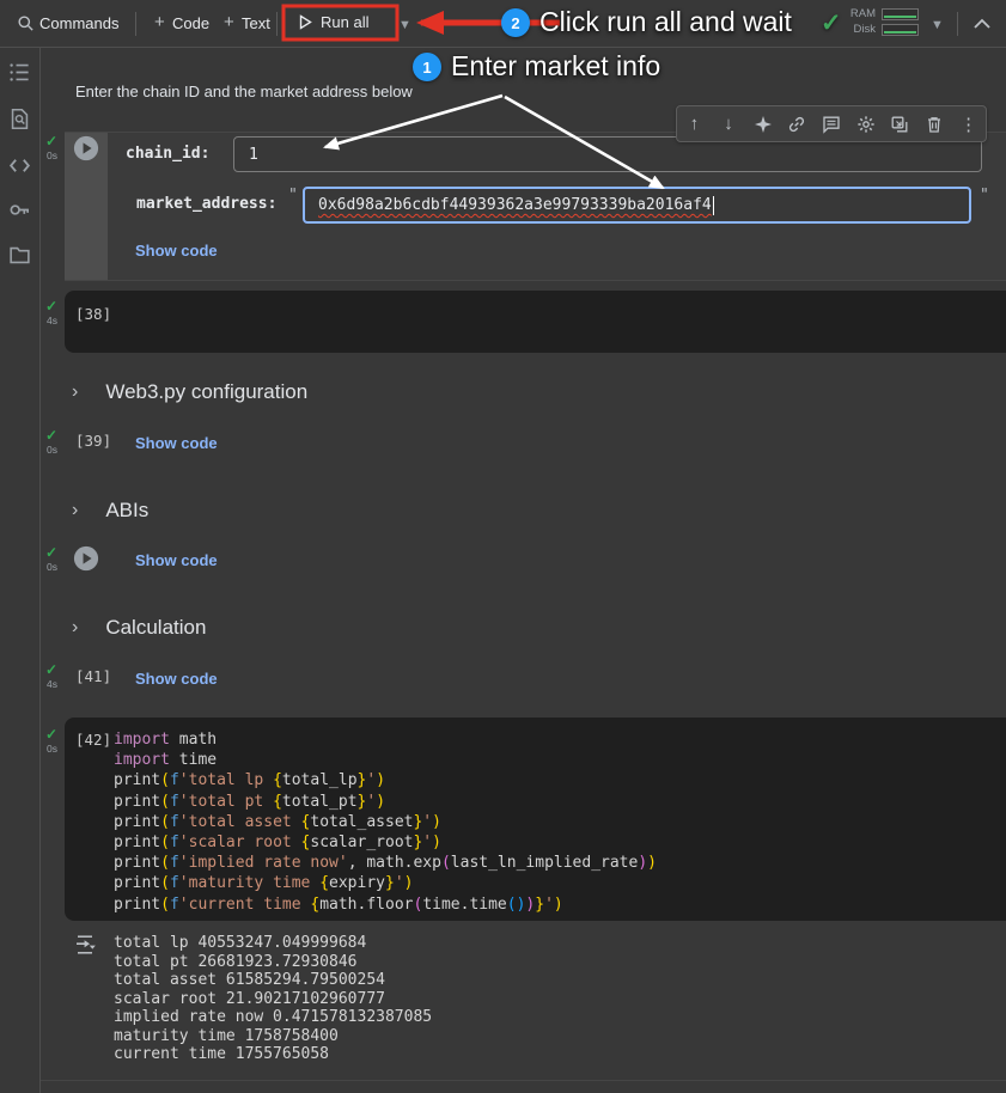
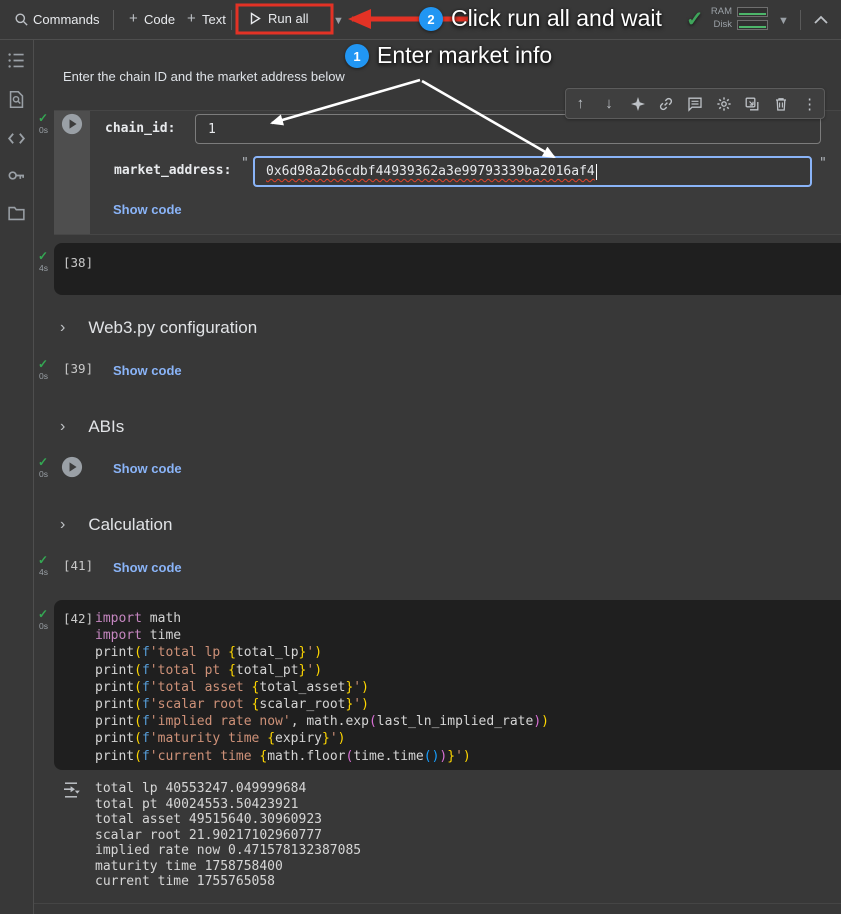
  Commands
  +
  Code
  +
  Text
  Run all
  ▼
  RAM
  Disk
  ▼
  Enter the chain ID and the market address below
  ✓
  0s
  chain_id:
  1
  market_address:
  "
  0x6d98a2b6cdbf44939362a3e99793339ba2016af4
  "
  Show code
  ↑
  ↓
  ⋮
  ✓
  4s
  [38]
  ›
  Web3.py configuration
  ✓
  0s
  [39]
  Show code
  ›
  ABIs
  ✓
  0s
  Show code
  ›
  Calculation
  ✓
  4s
  [41]
  Show code
  ✓
  0s
  [42]
  import math
  import time
  print(f'total lp {total_lp}')
  print(f'total pt {total_pt}')
  print(f'total asset {total_asset}')
  print(f'scalar root {scalar_root}')
  print(f'implied rate now', math.exp(last_ln_implied_rate))
  print(f'maturity time {expiry}')
  print(f'current time {math.floor(time.time())}')
  total lp 40553247.049999684
- total pt 26681923.72930846
+ total pt 40024553.50423921
- total asset 61585294.79500254
+ total asset 49515640.30960923
  scalar root 21.90217102960777
  implied rate now 0.471578132387085
  maturity time 1758758400
  current time 1755765058
  2
  Click run all and wait
  ✓
  1
  Enter market info
